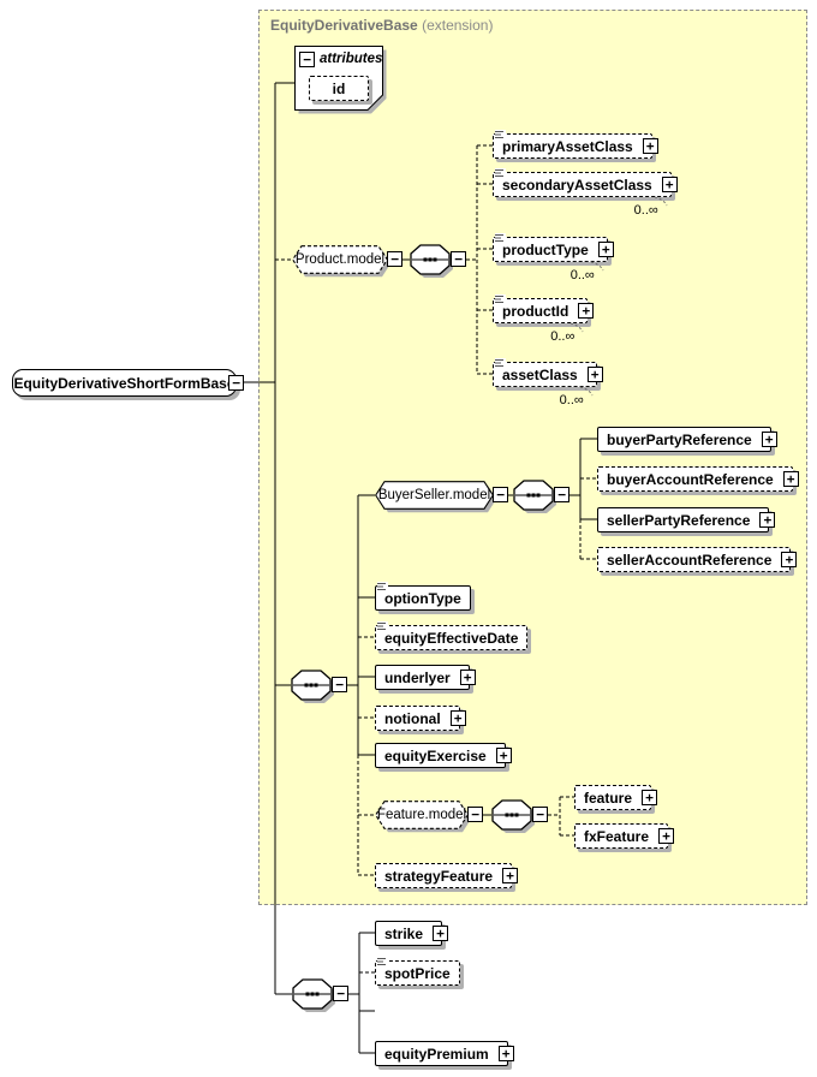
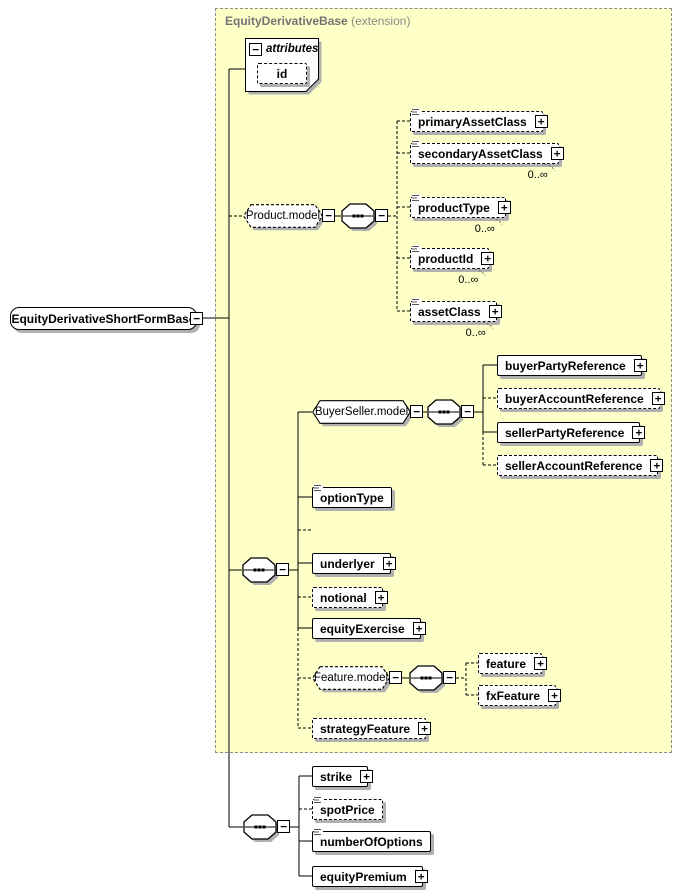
  EquityDerivativeBase (extension)
  −
  attributes
  id
  EquityDerivativeShortFormBas
  −
  Product.model
  −
  −
  primaryAssetClass
  +
  secondaryAssetClass
  +
  0..∞
  productType
  +
  0..∞
  productId
  +
  0..∞
  assetClass
  +
  0..∞
  BuyerSeller.model
  −
  −
  buyerPartyReference
  +
  buyerAccountReference
  +
  sellerPartyReference
  +
  sellerAccountReference
  +
  −
  optionType
- equityEffectiveDate
  underlyer
  +
  notional
  +
  equityExercise
  +
  Feature.model
  −
  −
  feature
  +
  fxFeature
  +
  strategyFeature
  +
  −
  strike
  +
  spotPrice
+ numberOfOptions
  equityPremium
  +
